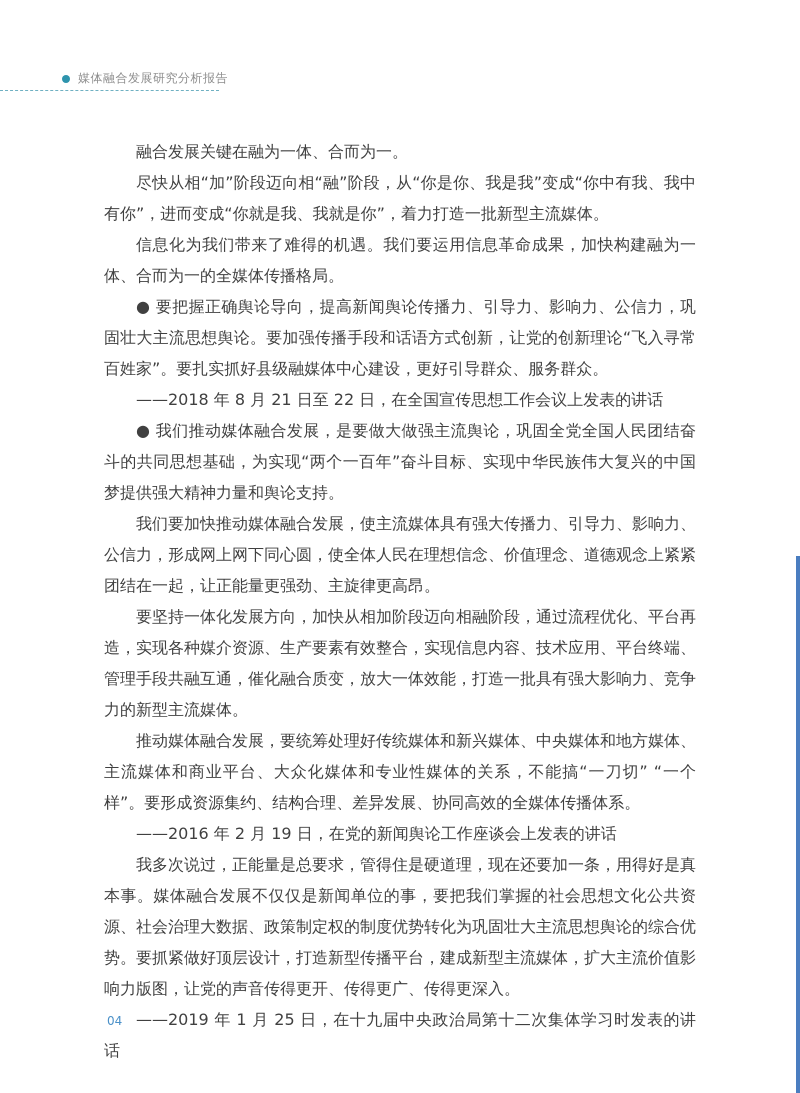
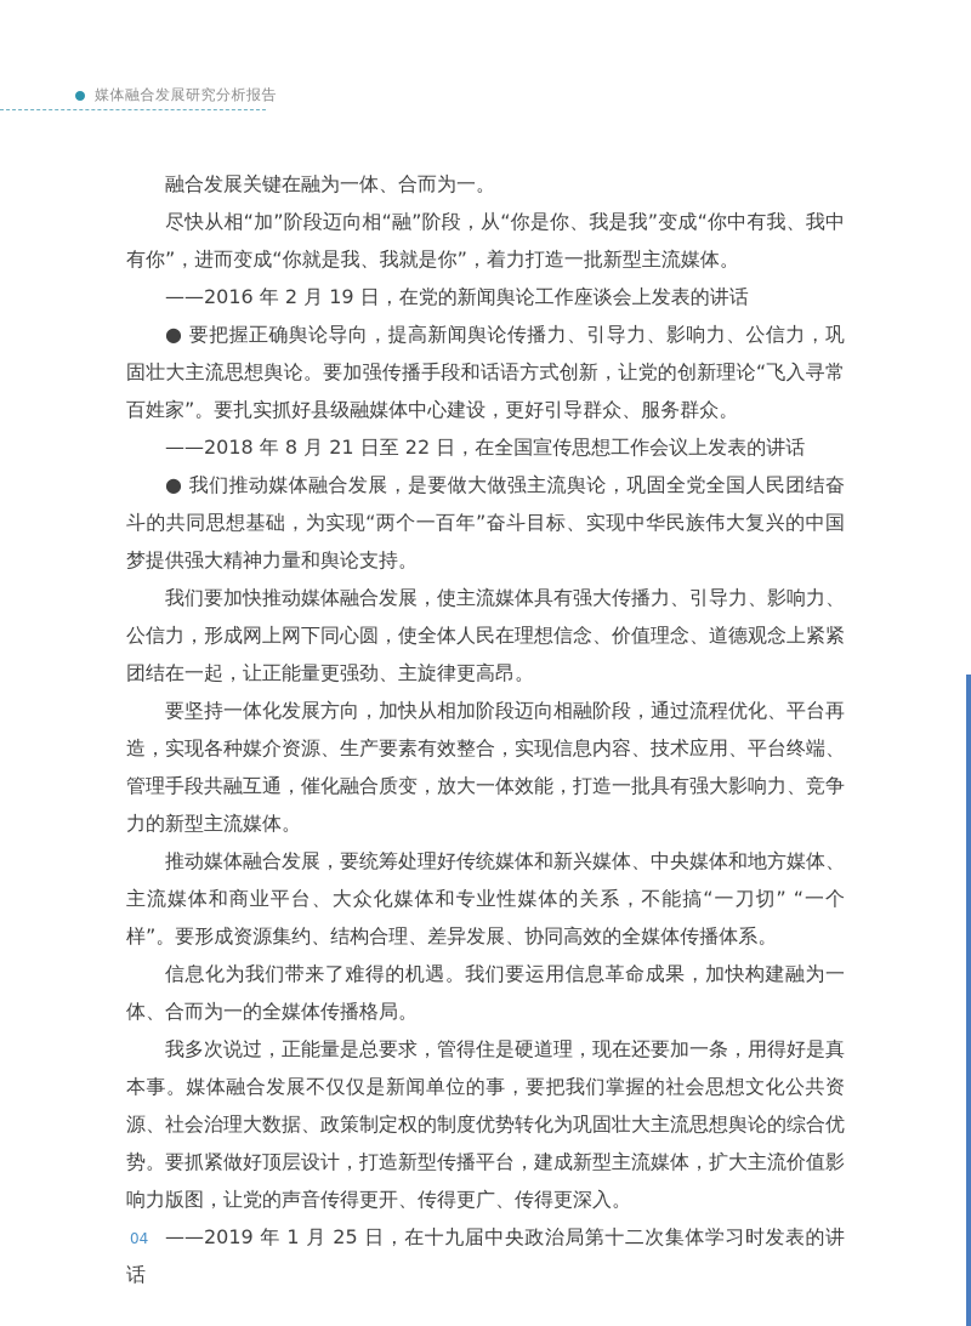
  媒体融合发展研究分析报告
  融合发展关键在融为一体、合而为一。
  尽快从相“加”阶段迈向相“融”阶段，从“你是你、我是我”变成“你中有我、我中有你”，进而变成“你就是我、我就是你”，着力打造一批新型主流媒体。
- 信息化为我们带来了难得的机遇。我们要运用信息革命成果，加快构建融为一体、合而为一的全媒体传播格局。
+ ——2016 年 2 月 19 日，在党的新闻舆论工作座谈会上发表的讲话
  ● 要把握正确舆论导向，提高新闻舆论传播力、引导力、影响力、公信力，巩固壮大主流思想舆论。要加强传播手段和话语方式创新，让党的创新理论“飞入寻常百姓家”。要扎实抓好县级融媒体中心建设，更好引导群众、服务群众。
  ——2018 年 8 月 21 日至 22 日，在全国宣传思想工作会议上发表的讲话
  ● 我们推动媒体融合发展，是要做大做强主流舆论，巩固全党全国人民团结奋斗的共同思想基础，为实现“两个一百年”奋斗目标、实现中华民族伟大复兴的中国梦提供强大精神力量和舆论支持。
  我们要加快推动媒体融合发展，使主流媒体具有强大传播力、引导力、影响力、公信力，形成网上网下同心圆，使全体人民在理想信念、价值理念、道德观念上紧紧团结在一起，让正能量更强劲、主旋律更高昂。
  要坚持一体化发展方向，加快从相加阶段迈向相融阶段，通过流程优化、平台再造，实现各种媒介资源、生产要素有效整合，实现信息内容、技术应用、平台终端、管理手段共融互通，催化融合质变，放大一体效能，打造一批具有强大影响力、竞争力的新型主流媒体。
  推动媒体融合发展，要统筹处理好传统媒体和新兴媒体、中央媒体和地方媒体、主流媒体和商业平台、大众化媒体和专业性媒体的关系，不能搞“一刀切” “一个样”。要形成资源集约、结构合理、差异发展、协同高效的全媒体传播体系。
- ——2016 年 2 月 19 日，在党的新闻舆论工作座谈会上发表的讲话
+ 信息化为我们带来了难得的机遇。我们要运用信息革命成果，加快构建融为一体、合而为一的全媒体传播格局。
  我多次说过，正能量是总要求，管得住是硬道理，现在还要加一条，用得好是真本事。媒体融合发展不仅仅是新闻单位的事，要把我们掌握的社会思想文化公共资源、社会治理大数据、政策制定权的制度优势转化为巩固壮大主流思想舆论的综合优势。要抓紧做好顶层设计，打造新型传播平台，建成新型主流媒体，扩大主流价值影响力版图，让党的声音传得更开、传得更广、传得更深入。
  ——2019 年 1 月 25 日，在十九届中央政治局第十二次集体学习时发表的讲话
  04
